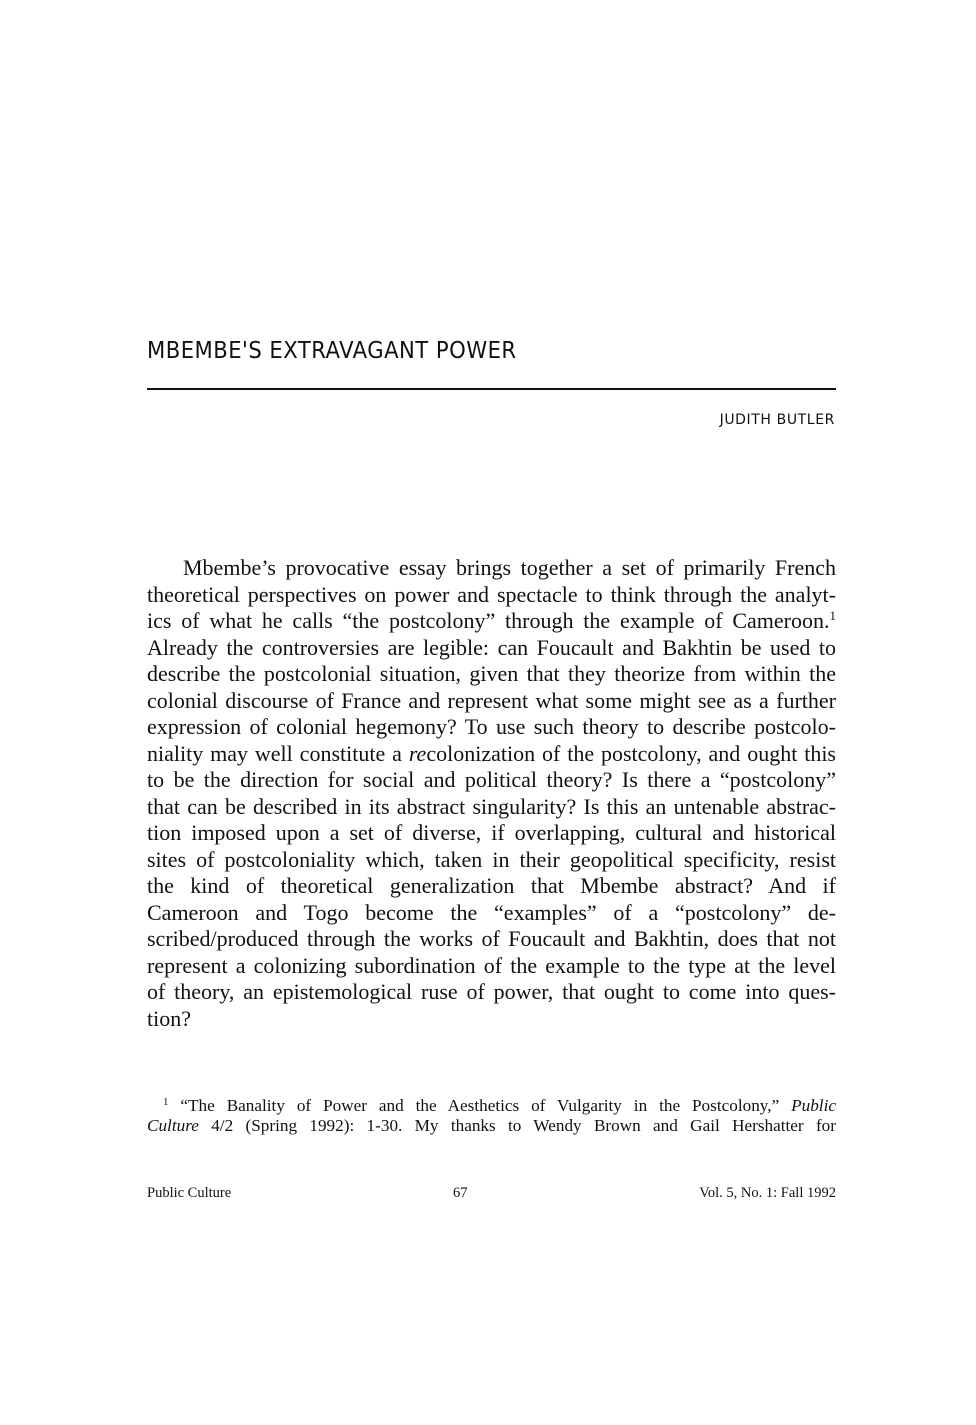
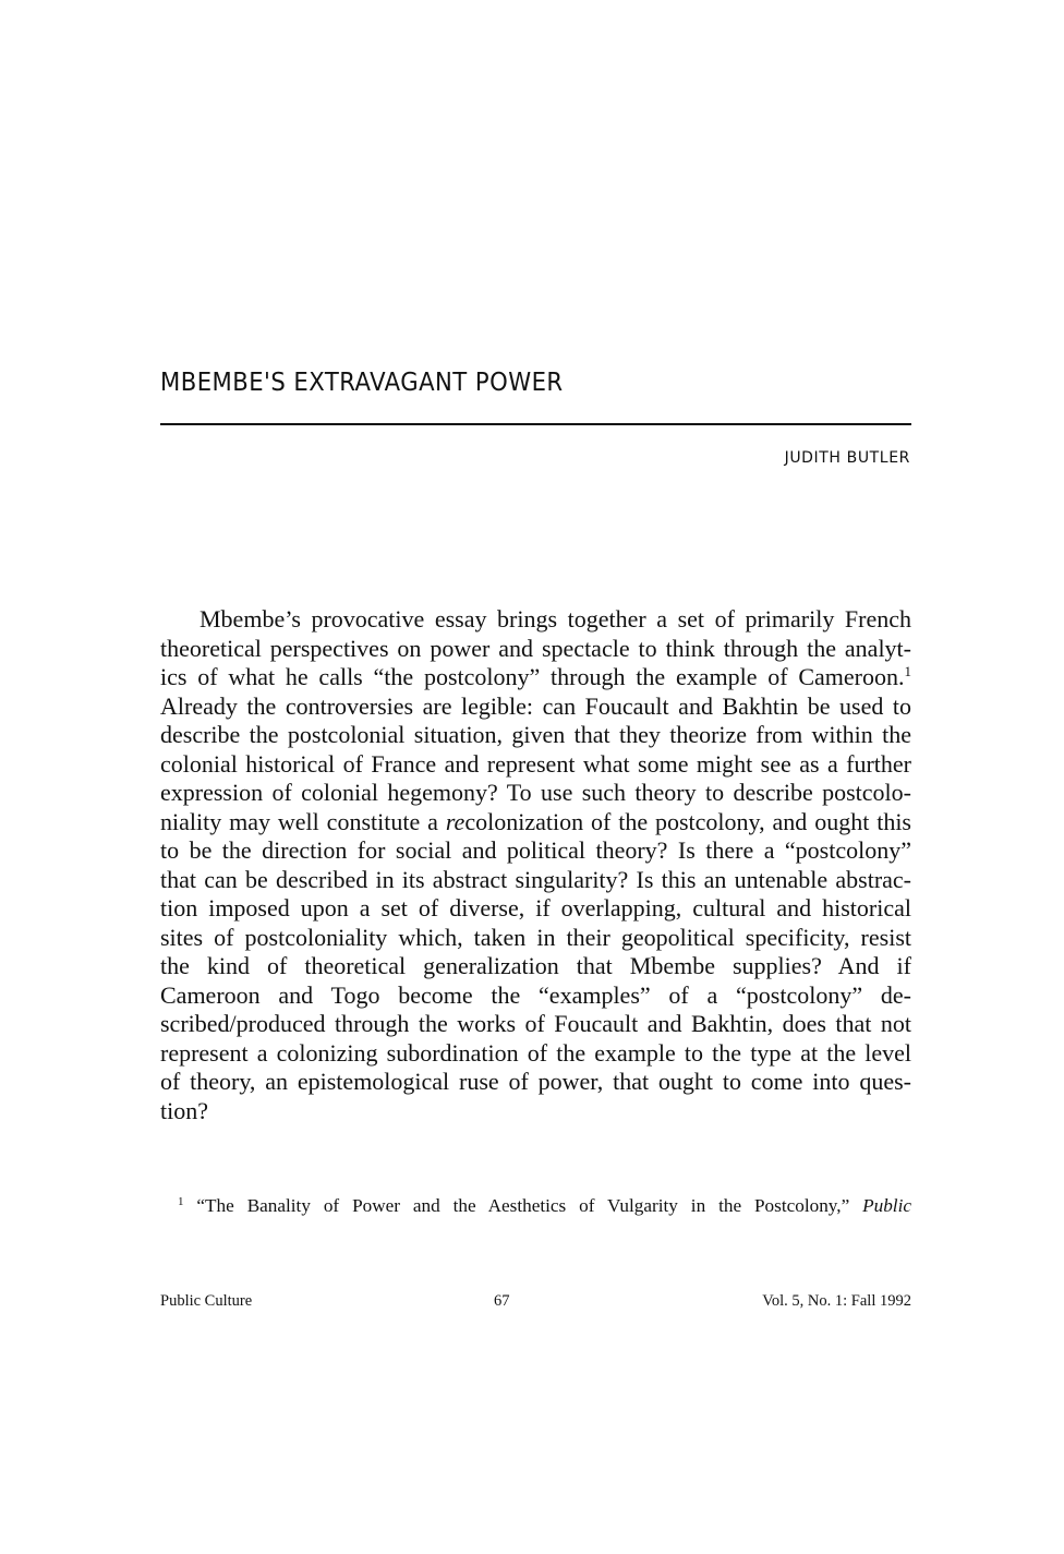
  MBEMBE'S EXTRAVAGANT POWER
  JUDITH BUTLER
  Mbembe’s provocative essay brings together a set of primarily French
  theoretical perspectives on power and spectacle to think through the analyt-
  ics of what he calls “the postcolony” through the example of Cameroon.1
  Already the controversies are legible: can Foucault and Bakhtin be used to
  describe the postcolonial situation, given that they theorize from within the
- colonial discourse of France and represent what some might see as a further
+ colonial historical of France and represent what some might see as a further
  expression of colonial hegemony? To use such theory to describe postcolo-
  niality may well constitute a recolonization of the postcolony, and ought this
  to be the direction for social and political theory? Is there a “postcolony”
  that can be described in its abstract singularity? Is this an untenable abstrac-
  tion imposed upon a set of diverse, if overlapping, cultural and historical
  sites of postcoloniality which, taken in their geopolitical specificity, resist
- the kind of theoretical generalization that Mbembe abstract? And if
+ the kind of theoretical generalization that Mbembe supplies? And if
  Cameroon and Togo become the “examples” of a “postcolony” de-
  scribed/produced through the works of Foucault and Bakhtin, does that not
  represent a colonizing subordination of the example to the type at the level
  of theory, an epistemological ruse of power, that ought to come into ques-
  tion?
  1 “The Banality of Power and the Aesthetics of Vulgarity in the Postcolony,” Public
- Culture 4/2 (Spring 1992): 1-30. My thanks to Wendy Brown and Gail Hershatter for
  Public Culture
  67
  Vol. 5, No. 1: Fall 1992
